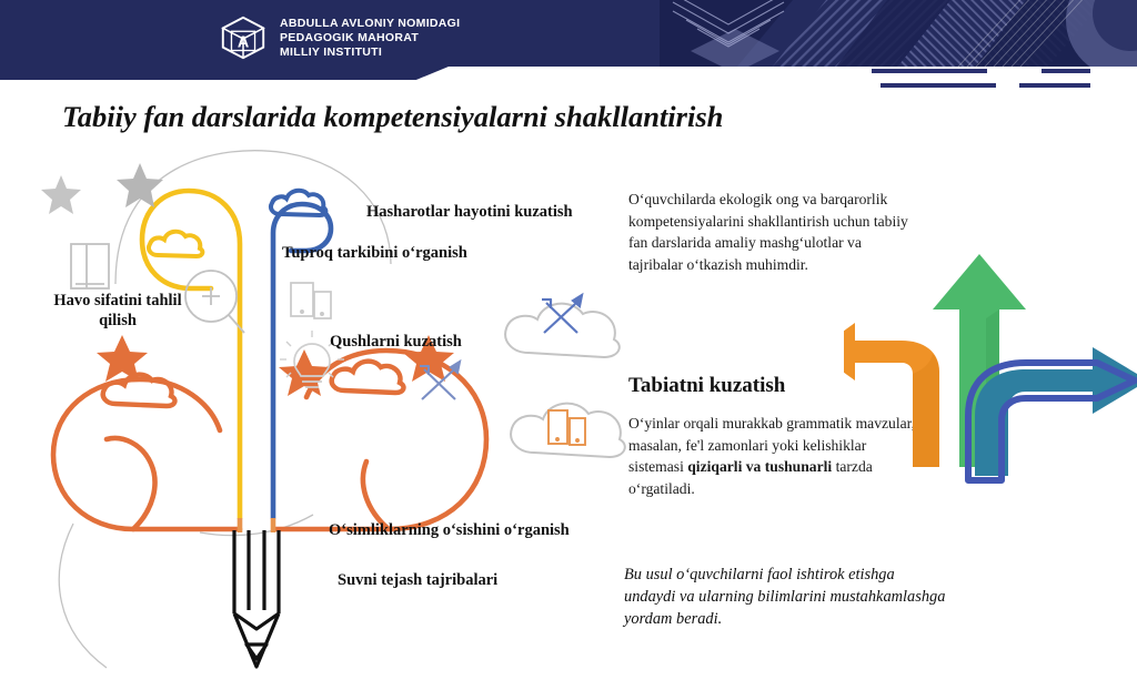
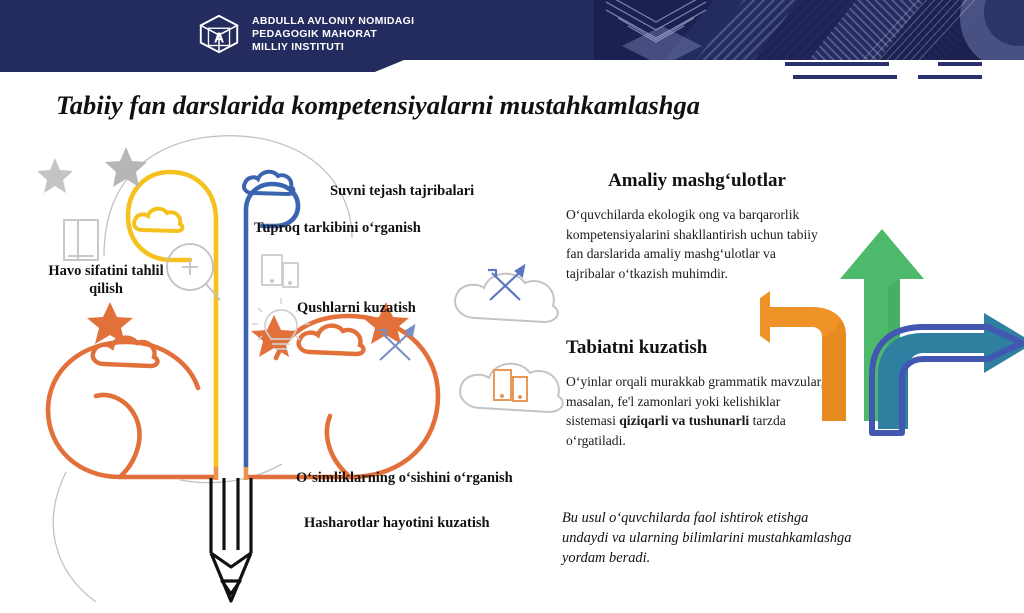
  A
  ABDULLA AVLONIY NOMIDAGI
  PEDAGOGIK MAHORAT
  MILLIY INSTITUTI
- Tabiiy fan darslarida kompetensiyalarni shakllantirish
+ Tabiiy fan darslarida kompetensiyalarni mustahkamlashga
  Havo sifatini tahlil
  qilish
- Hasharotlar hayotini kuzatish
+ Suvni tejash tajribalari
  Tuproq tarkibini o‘rganish
  Qushlarni kuzatish
  O‘simliklarning o‘sishini o‘rganish
- Suvni tejash tajribalari
+ Hasharotlar hayotini kuzatish
+ Amaliy mashg‘ulotlar
  O‘quvchilarda ekologik ong va barqarorlik kompetensiyalarini shakllantirish uchun tabiiy fan darslarida amaliy mashg‘ulotlar va tajribalar o‘tkazish muhimdir.
  Tabiatni kuzatish
  O‘yinlar orqali murakkab grammatik mavzular masalan, fe'l zamonlari yoki kelishiklar sistemasi qiziqarli va tushunarli tarzda o‘rgatiladi.
- Bu usul o‘quvchilarni faol ishtirok etishga undaydi va ularning bilimlarini mustahkamlashga yordam beradi.
+ Bu usul o‘quvchilarda faol ishtirok etishga undaydi va ularning bilimlarini mustahkamlashga yordam beradi.
